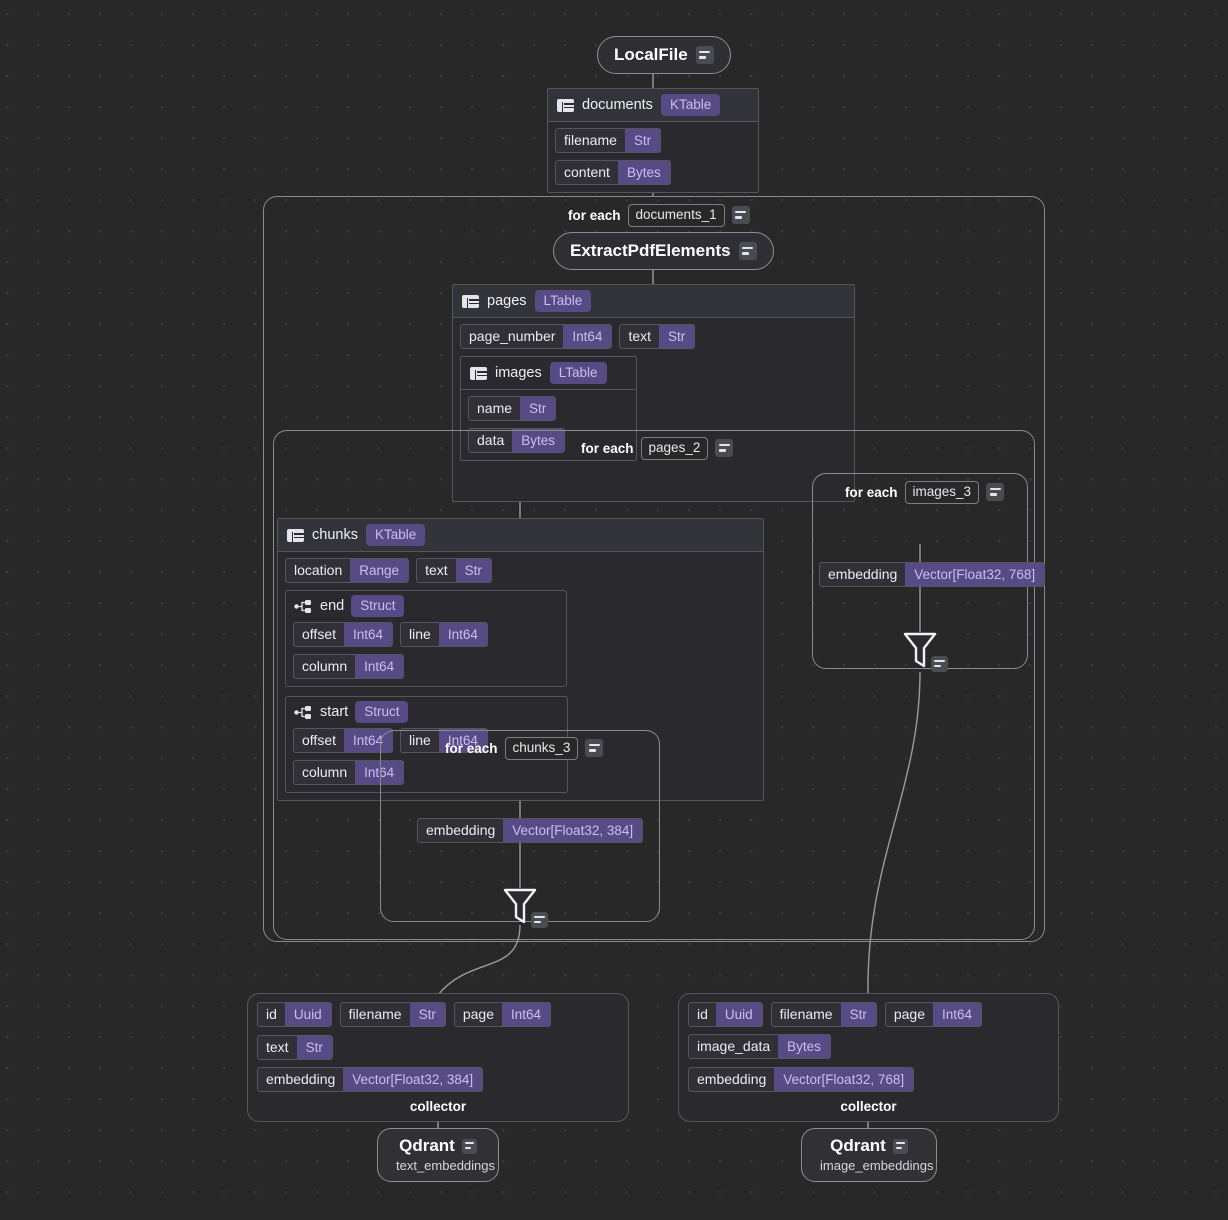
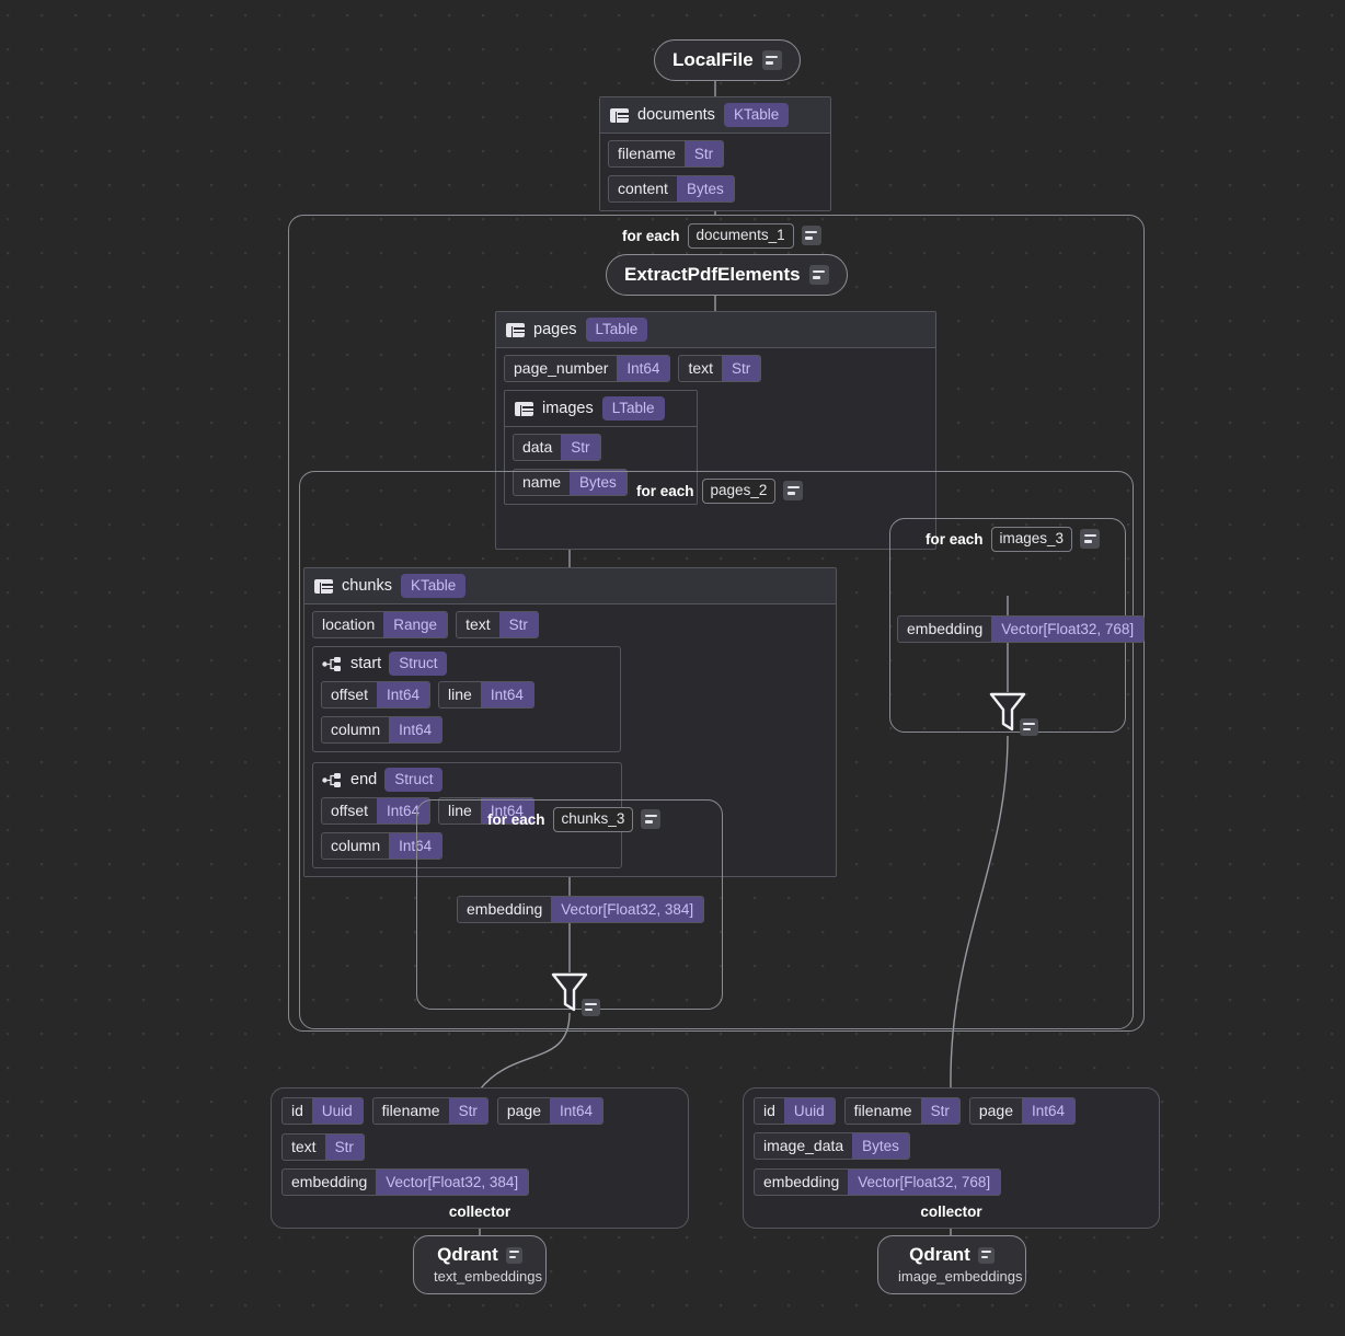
  LocalFile
  documents
  KTable
  filename
  Str
  content
  Bytes
  for each
  documents_1
  ExtractPdfElements
  pages
  LTable
  page_number
  Int64
  text
  Str
  images
  LTable
- name
+ data
  Str
- data
+ name
  Bytes
  for each
  pages_2
  chunks
  KTable
  location
  Range
  text
  Str
- end
+ start
  Struct
  offset
  Int64
  line
  Int64
  column
  Int64
- start
+ end
  Struct
  offset
  Int64
  line
  Int64
  column
  Int64
  for each
  images_3
  embedding
  Vector[Float32, 768]
  for each
  chunks_3
  embedding
  Vector[Float32, 384]
  id
  Uuid
  filename
  Str
  page
  Int64
  text
  Str
  embedding
  Vector[Float32, 384]
  collector
  id
  Uuid
  filename
  Str
  page
  Int64
  image_data
  Bytes
  embedding
  Vector[Float32, 768]
  collector
  Qdrant
  text_embeddings
  Qdrant
  image_embeddings
